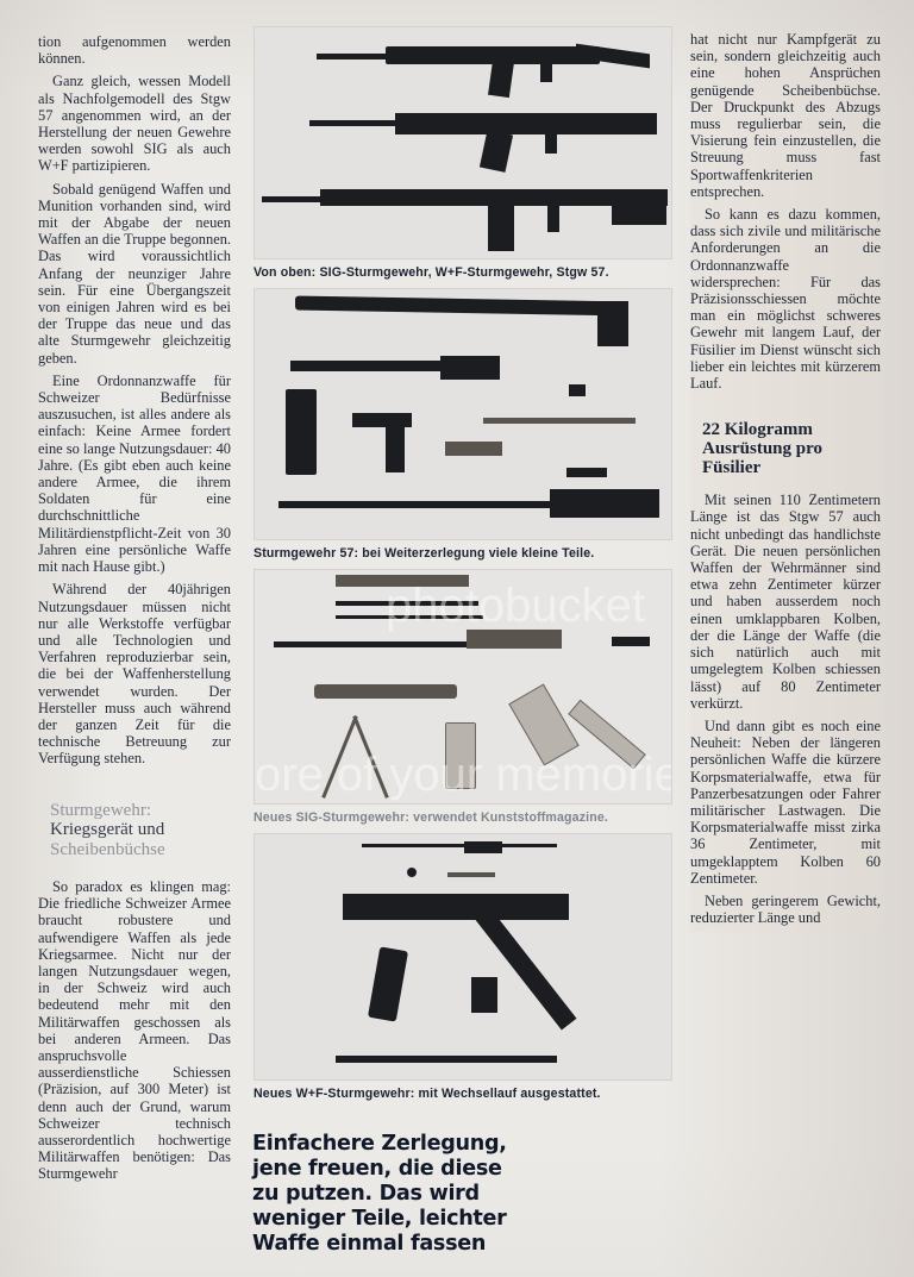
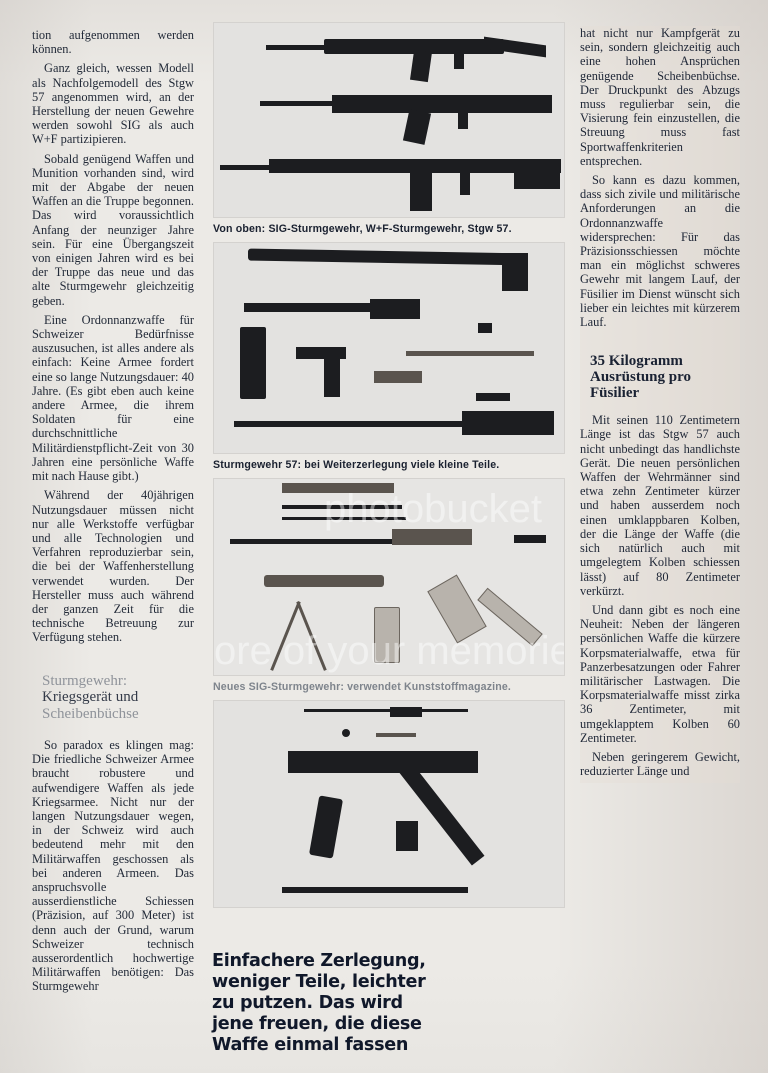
  tion aufgenommen werden können.
  Ganz gleich, wessen Modell als Nachfolgemodell des Stgw 57 angenommen wird, an der Herstellung der neuen Gewehre werden sowohl SIG als auch W+F partizipieren.
  Sobald genügend Waffen und Munition vorhanden sind, wird mit der Abgabe der neuen Waffen an die Truppe begonnen. Das wird voraussichtlich Anfang der neunziger Jahre sein. Für eine Übergangszeit von einigen Jahren wird es bei der Truppe das neue und das alte Sturmgewehr gleichzeitig geben.
  Eine Ordonnanzwaffe für Schweizer Bedürfnisse auszusuchen, ist alles andere als einfach: Keine Armee fordert eine so lange Nutzungsdauer: 40 Jahre. (Es gibt eben auch keine andere Armee, die ihrem Soldaten für eine durchschnittliche Militärdienstpflicht-Zeit von 30 Jahren eine persönliche Waffe mit nach Hause gibt.)
  Während der 40jährigen Nutzungsdauer müssen nicht nur alle Werkstoffe verfügbar und alle Technologien und Verfahren reproduzierbar sein, die bei der Waffenherstellung verwendet wurden. Der Hersteller muss auch während der ganzen Zeit für die technische Betreuung zur Verfügung stehen.
  Sturmgewehr:
  Kriegsgerät und
  Scheibenbüchse
  So paradox es klingen mag: Die friedliche Schweizer Armee braucht robustere und aufwendigere Waffen als jede Kriegsarmee. Nicht nur der langen Nutzungsdauer wegen, in der Schweiz wird auch bedeutend mehr mit den Militärwaffen geschossen als bei anderen Armeen. Das anspruchsvolle ausserdienstliche Schiessen (Präzision, auf 300 Meter) ist denn auch der Grund, warum Schweizer technisch ausserordentlich hochwertige Militärwaffen benötigen: Das Sturmgewehr
  Von oben: SIG-Sturmgewehr, W+F-Sturmgewehr, Stgw 57.
  Sturmgewehr 57: bei Weiterzerlegung viele kleine Teile.
  photobucket
  ore of your memorie
  Neues SIG-Sturmgewehr: verwendet Kunststoffmagazine.
- Neues W+F-Sturmgewehr: mit Wechsellauf ausgestattet.
  Einfachere Zerlegung,
- jene freuen, die diese
+ weniger Teile, leichter
  zu putzen. Das wird
- weniger Teile, leichter
+ jene freuen, die diese
  Waffe einmal fassen
  hat nicht nur Kampfgerät zu sein, sondern gleichzeitig auch eine hohen Ansprüchen genügende Scheibenbüchse. Der Druckpunkt des Abzugs muss regulierbar sein, die Visierung fein einzustellen, die Streuung muss fast Sportwaffenkriterien entsprechen.
  So kann es dazu kommen, dass sich zivile und militärische Anforderungen an die Ordonnanzwaffe widersprechen: Für das Präzisionsschiessen möchte man ein möglichst schweres Gewehr mit langem Lauf, der Füsilier im Dienst wünscht sich lieber ein leichtes mit kürzerem Lauf.
- 22 Kilogramm
+ 35 Kilogramm
  Ausrüstung pro
  Füsilier
  Mit seinen 110 Zentimetern Länge ist das Stgw 57 auch nicht unbedingt das handlichste Gerät. Die neuen persönlichen Waffen der Wehrmänner sind etwa zehn Zentimeter kürzer und haben ausserdem noch einen umklappbaren Kolben, der die Länge der Waffe (die sich natürlich auch mit umgelegtem Kolben schiessen lässt) auf 80 Zentimeter verkürzt.
  Und dann gibt es noch eine Neuheit: Neben der längeren persönlichen Waffe die kürzere Korpsmaterialwaffe, etwa für Panzerbesatzungen oder Fahrer militärischer Lastwagen. Die Korpsmaterialwaffe misst zirka 36 Zentimeter, mit umgeklapptem Kolben 60 Zentimeter.
  Neben geringerem Gewicht, reduzierter Länge und
